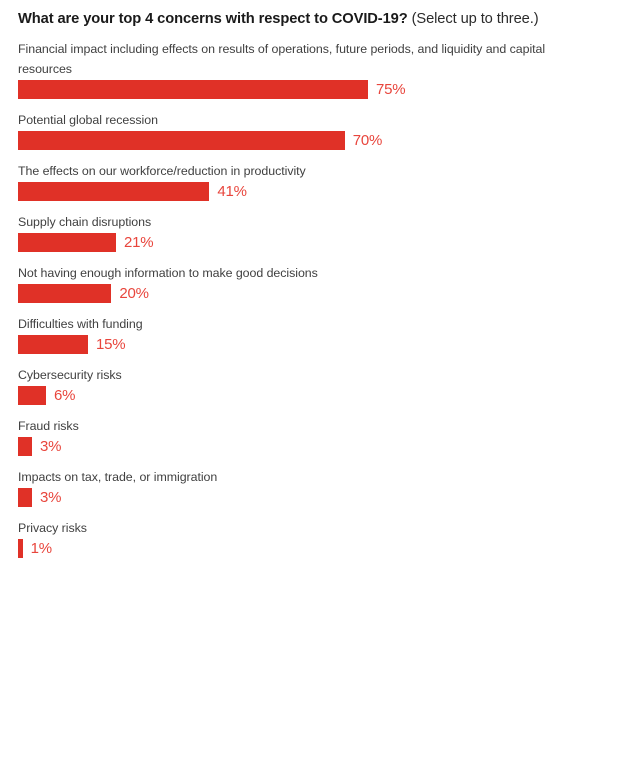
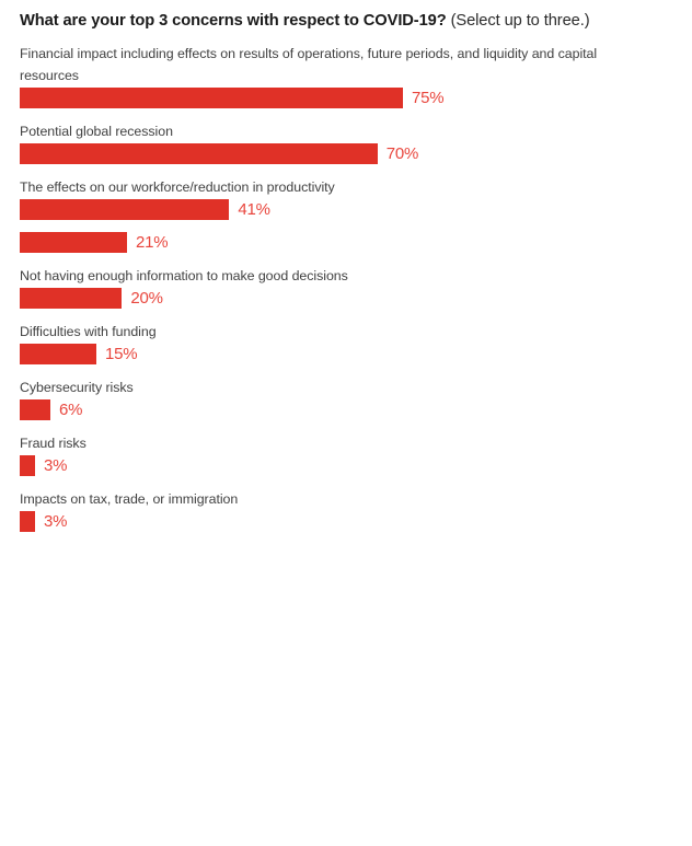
- What are your top 4 concerns with respect to COVID-19? (Select up to three.)
+ What are your top 3 concerns with respect to COVID-19? (Select up to three.)
  Financial impact including effects on results of operations, future periods, and liquidity and capital resources
  75%
  Potential global recession
  70%
  The effects on our workforce/reduction in productivity
  41%
- Supply chain disruptions
  21%
  Not having enough information to make good decisions
  20%
  Difficulties with funding
  15%
  Cybersecurity risks
  6%
  Fraud risks
  3%
  Impacts on tax, trade, or immigration
  3%
- Privacy risks
- 1%
